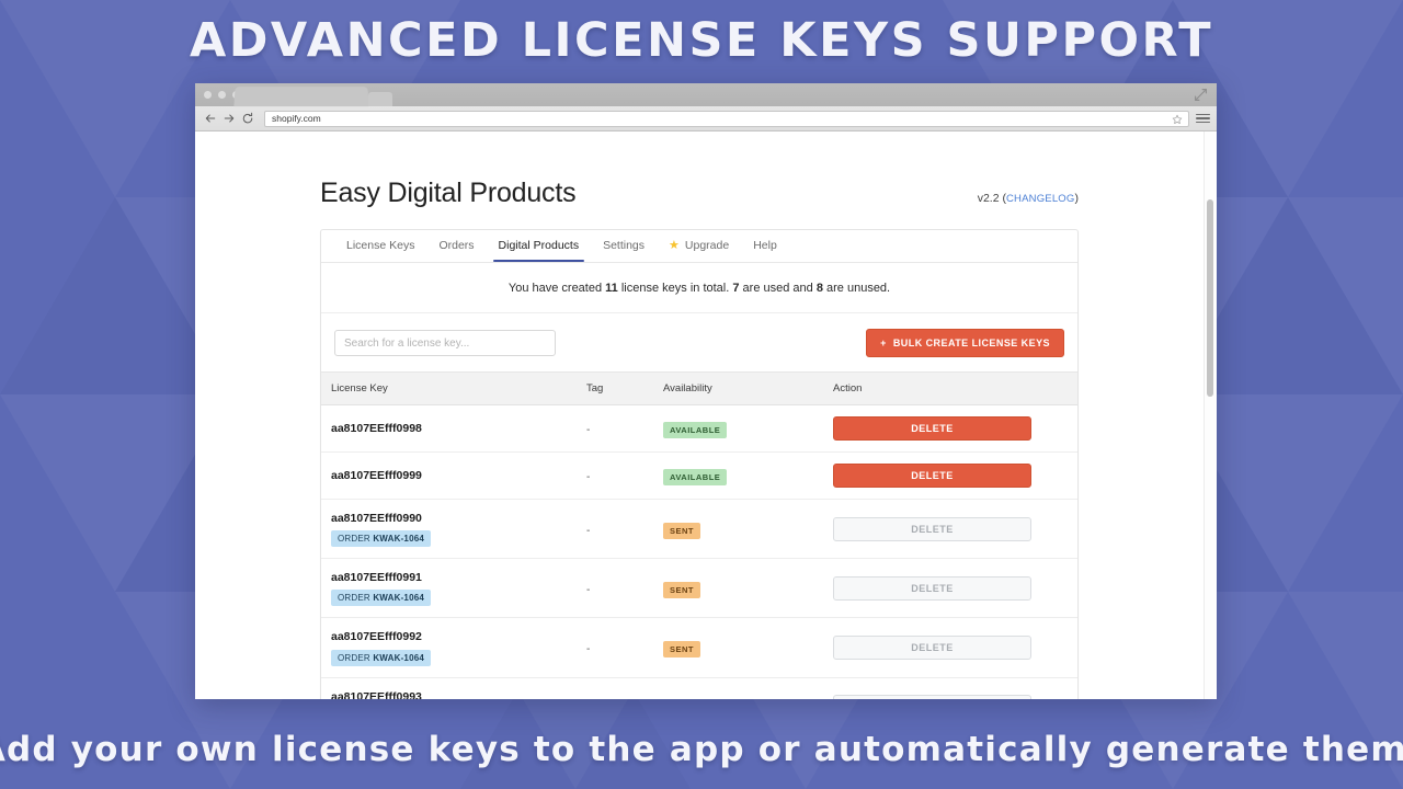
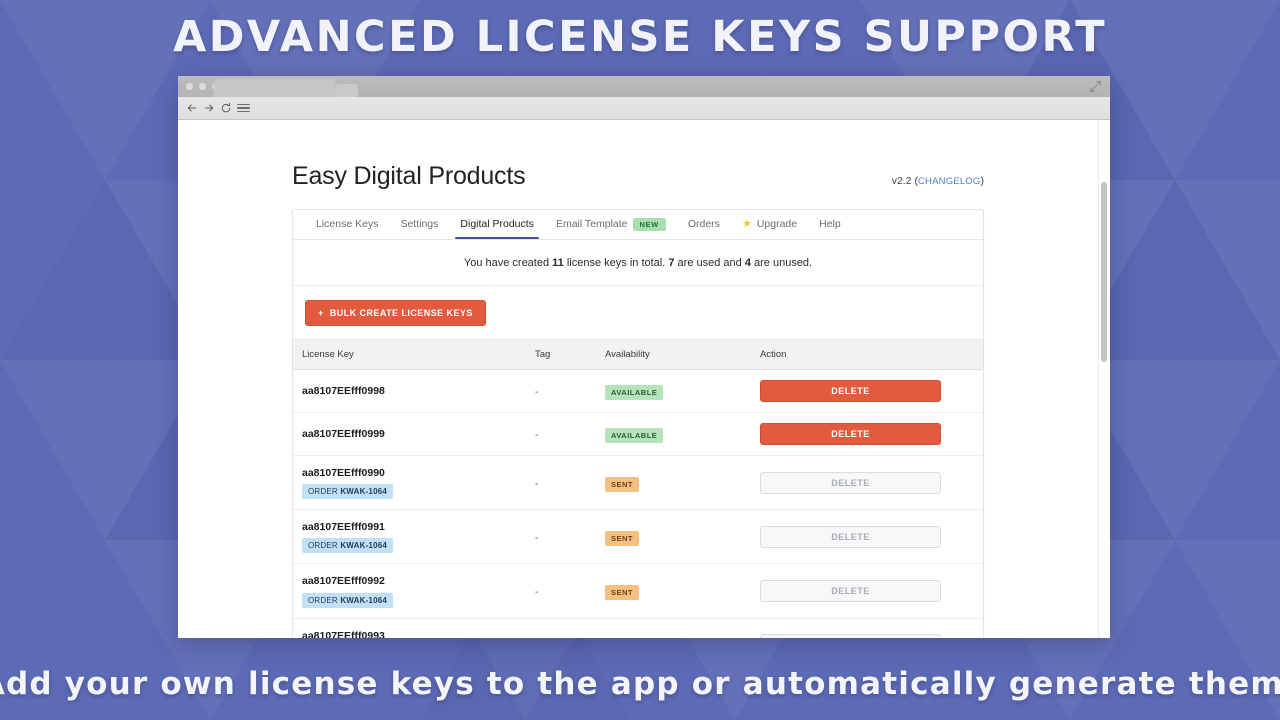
  ADVANCED LICENSE KEYS SUPPORT
- shopify.com
  Easy Digital Products
  v2.2 (CHANGELOG)
  License Keys
- Orders
+ Settings
  Digital Products
+ Email Template
+ NEW
- Settings
+ Orders
  ★
  Upgrade
  Help
- You have created 11 license keys in total. 7 are used and 8 are unused.
+ You have created 11 license keys in total. 7 are used and 4 are unused.
- Search for a license key...
  +
  BULK CREATE LICENSE KEYS
  License Key	Tag	Availability	Action
  aa8107EEfff0998	-	AVAILABLE	DELETE
  aa8107EEfff0999	-	AVAILABLE	DELETE
  aa8107EEfff0990ORDER KWAK-1064	-	SENT	DELETE
  aa8107EEfff0991ORDER KWAK-1064	-	SENT	DELETE
  aa8107EEfff0992ORDER KWAK-1064	-	SENT	DELETE
  dd your own license keys to the app or automatically generate them
